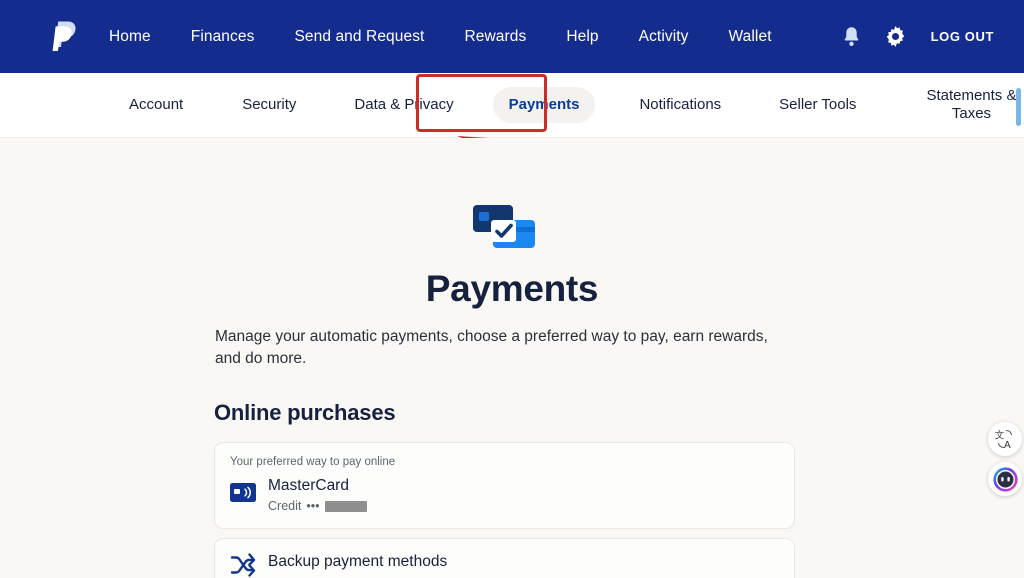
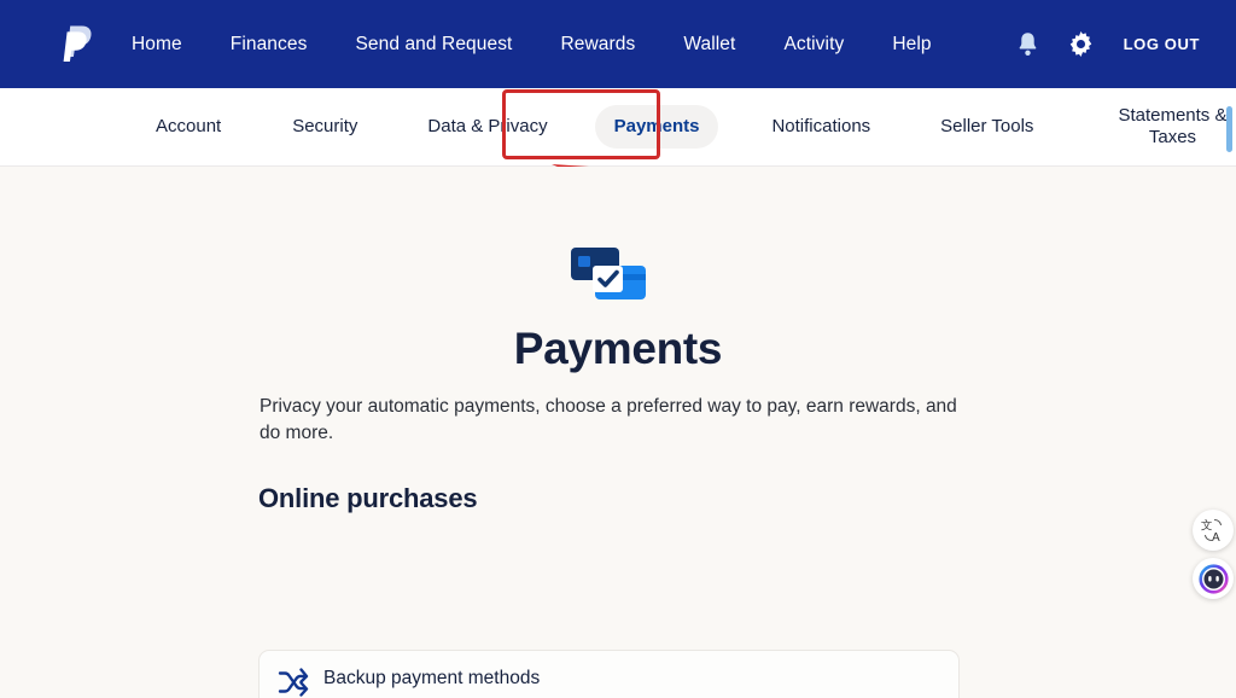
  Home
  Finances
  Send and Request
  Rewards
- Help
+ Wallet
  Activity
- Wallet
+ Help
  LOG OUT
  Account
  Security
  Data & Privacy
  Payments
  Notifications
  Seller Tools
  Statements &
  Taxes
  Payments
- Manage your automatic payments, choose a preferred way to pay, earn rewards, and do more.
+ Privacy your automatic payments, choose a preferred way to pay, earn rewards, and do more.
  Online purchases
- Your preferred way to pay online
- MasterCard
- Credit
- •••
  Backup payment methods
  文
  A
